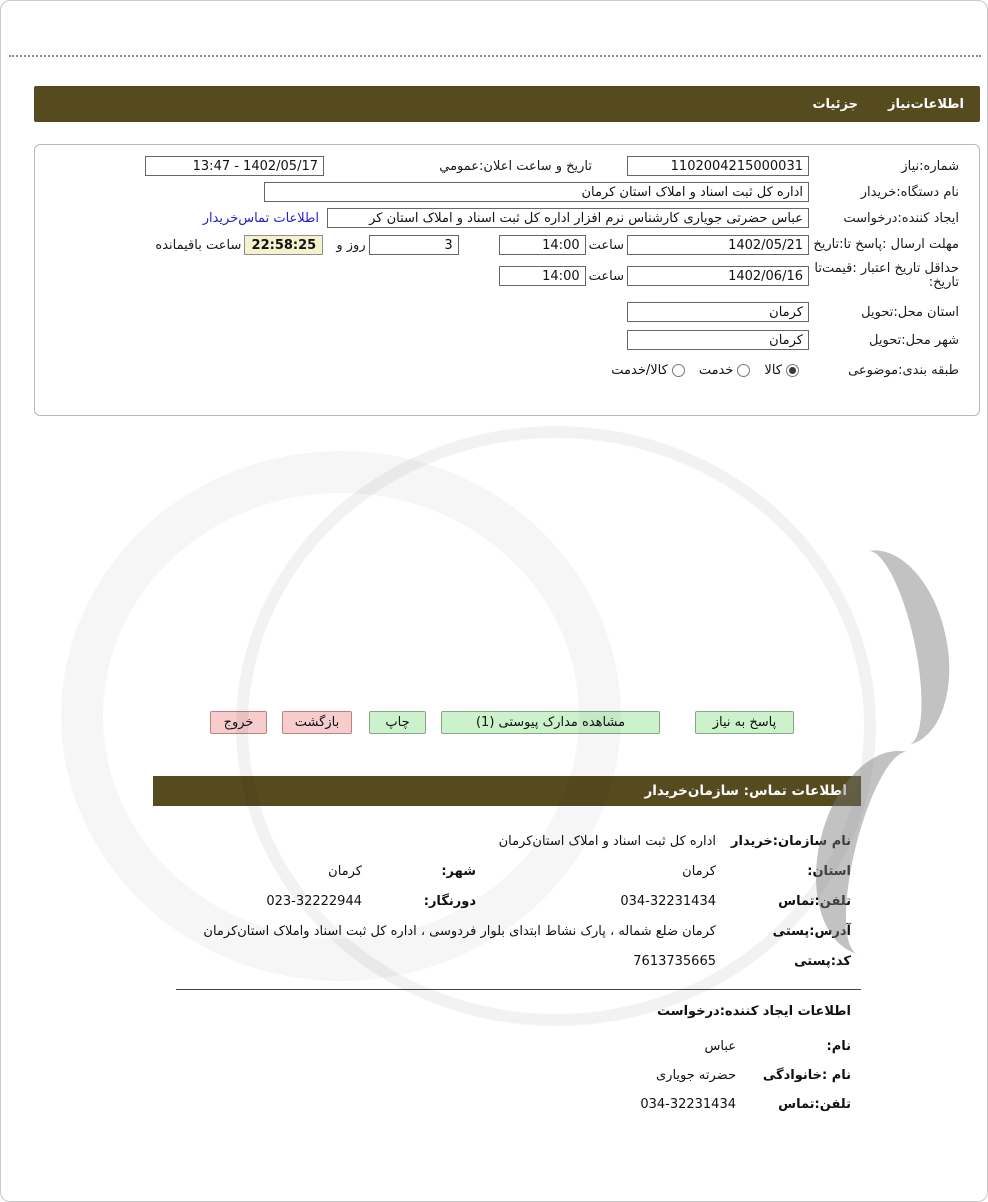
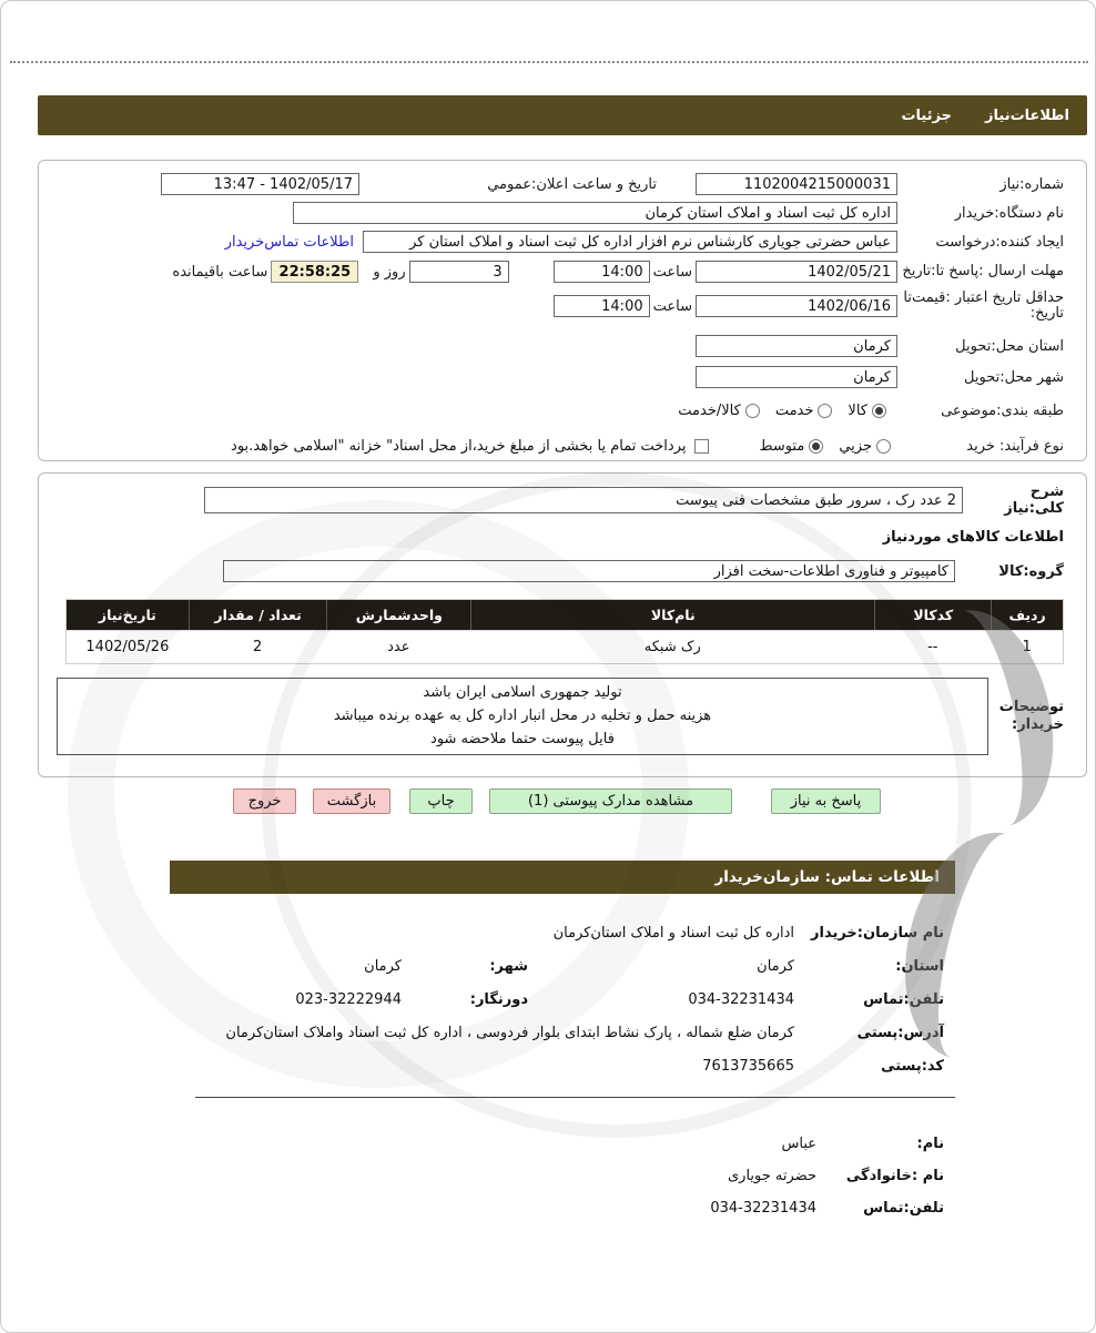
  اطلاعات‌نیاز
  جزئیات
  شماره:نیاز
  1102004215000031
  تاریخ و ساعت اعلان:عمومي
  13:47 - 1402/05/17
  نام دستگاه:خریدار
  اداره کل ثبت اسناد و املاک استان کرمان
  ایجاد کننده:درخواست
  عباس حضرتی جویاری کارشناس نرم افزار اداره کل ثبت اسناد و املاک استان کر
  اطلاعات تماس‌خریدار
  مهلت ارسال :پاسخ تا:تاریخ
  1402/05/21
  ساعت
  14:00
  3
  روز و
  22:58:25
  ساعت باقیمانده
  حداقل تاریخ اعتبار :قیمت‌تا
  تاریخ:
  1402/06/16
  ساعت
  14:00
  استان محل:تحویل
  کرمان
  شهر محل:تحویل
  کرمان
  طبقه بندی:موضوعی
  کالا
  خدمت
  کالا/خدمت
+ نوع فرآیند: خرید
+ جزيي
+ متوسط
+ پرداخت تمام یا بخشی از مبلغ خرید،از محل اسناد" خزانه "اسلامی خواهد.بود
+ شرح کلی:نیاز
+ 2 عدد رک ، سرور طبق مشخصات فنی پیوست
+ اطلاعات کالاهای موردنیاز
+ گروه:کالا
+ کامپیوتر و فناوری اطلاعات-سخت افزار
+ ردیف
+ کدکالا
+ نام‌کالا
+ واحدشمارش
+ تعداد / مقدار
+ تاریخ‌نیاز
+ 1
+ --
+ رک شبکه
+ عدد
+ 2
+ 1402/05/26
+ توضیحات
+ خریدار:
+ تولید جمهوری اسلامی ایران باشد
+ هزینه حمل و تخلیه در محل انبار اداره کل به عهده برنده میباشد
+ فایل پیوست حتما ملاحضه شود
  پاسخ به نیاز
  مشاهده مدارک پیوستی (1)
  چاپ
  بازگشت
  خروج
  اطلاعات تماس: سازمان‌خریدار
  نام سازمان:خریدار
  اداره کل ثبت اسناد و املاک استان‌کرمان
  استان:
  کرمان
  شهر:
  کرمان
  تلفن:تماس
  034-32231434
  دورنگار:
  023-32222944
  آدرس:پستی
  کرمان ضلع شماله ، پارک نشاط ابتدای بلوار فردوسی ، اداره کل ثبت اسناد واملاک استان‌کرمان
  کد:پستی
  7613735665
- اطلاعات ایجاد کننده:درخواست
  نام:
  عباس
  نام :خانوادگی
  حضرته جویاری
  تلفن:تماس
  034-32231434
